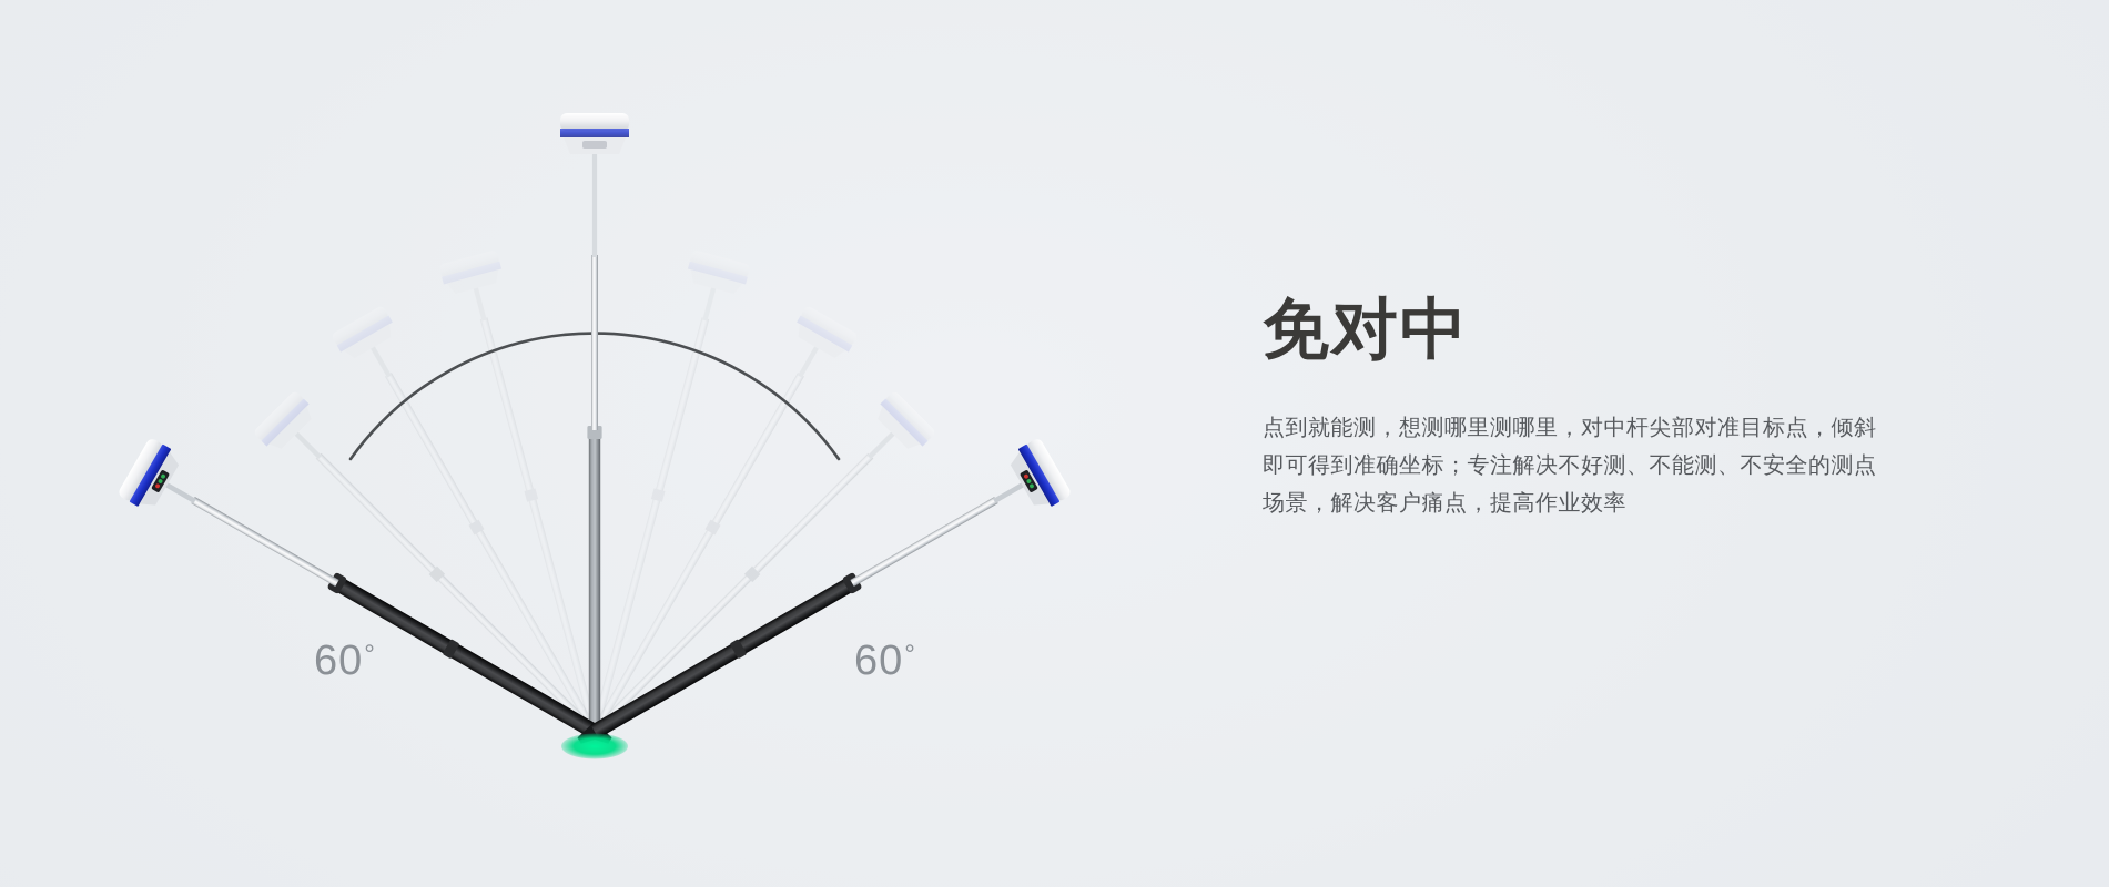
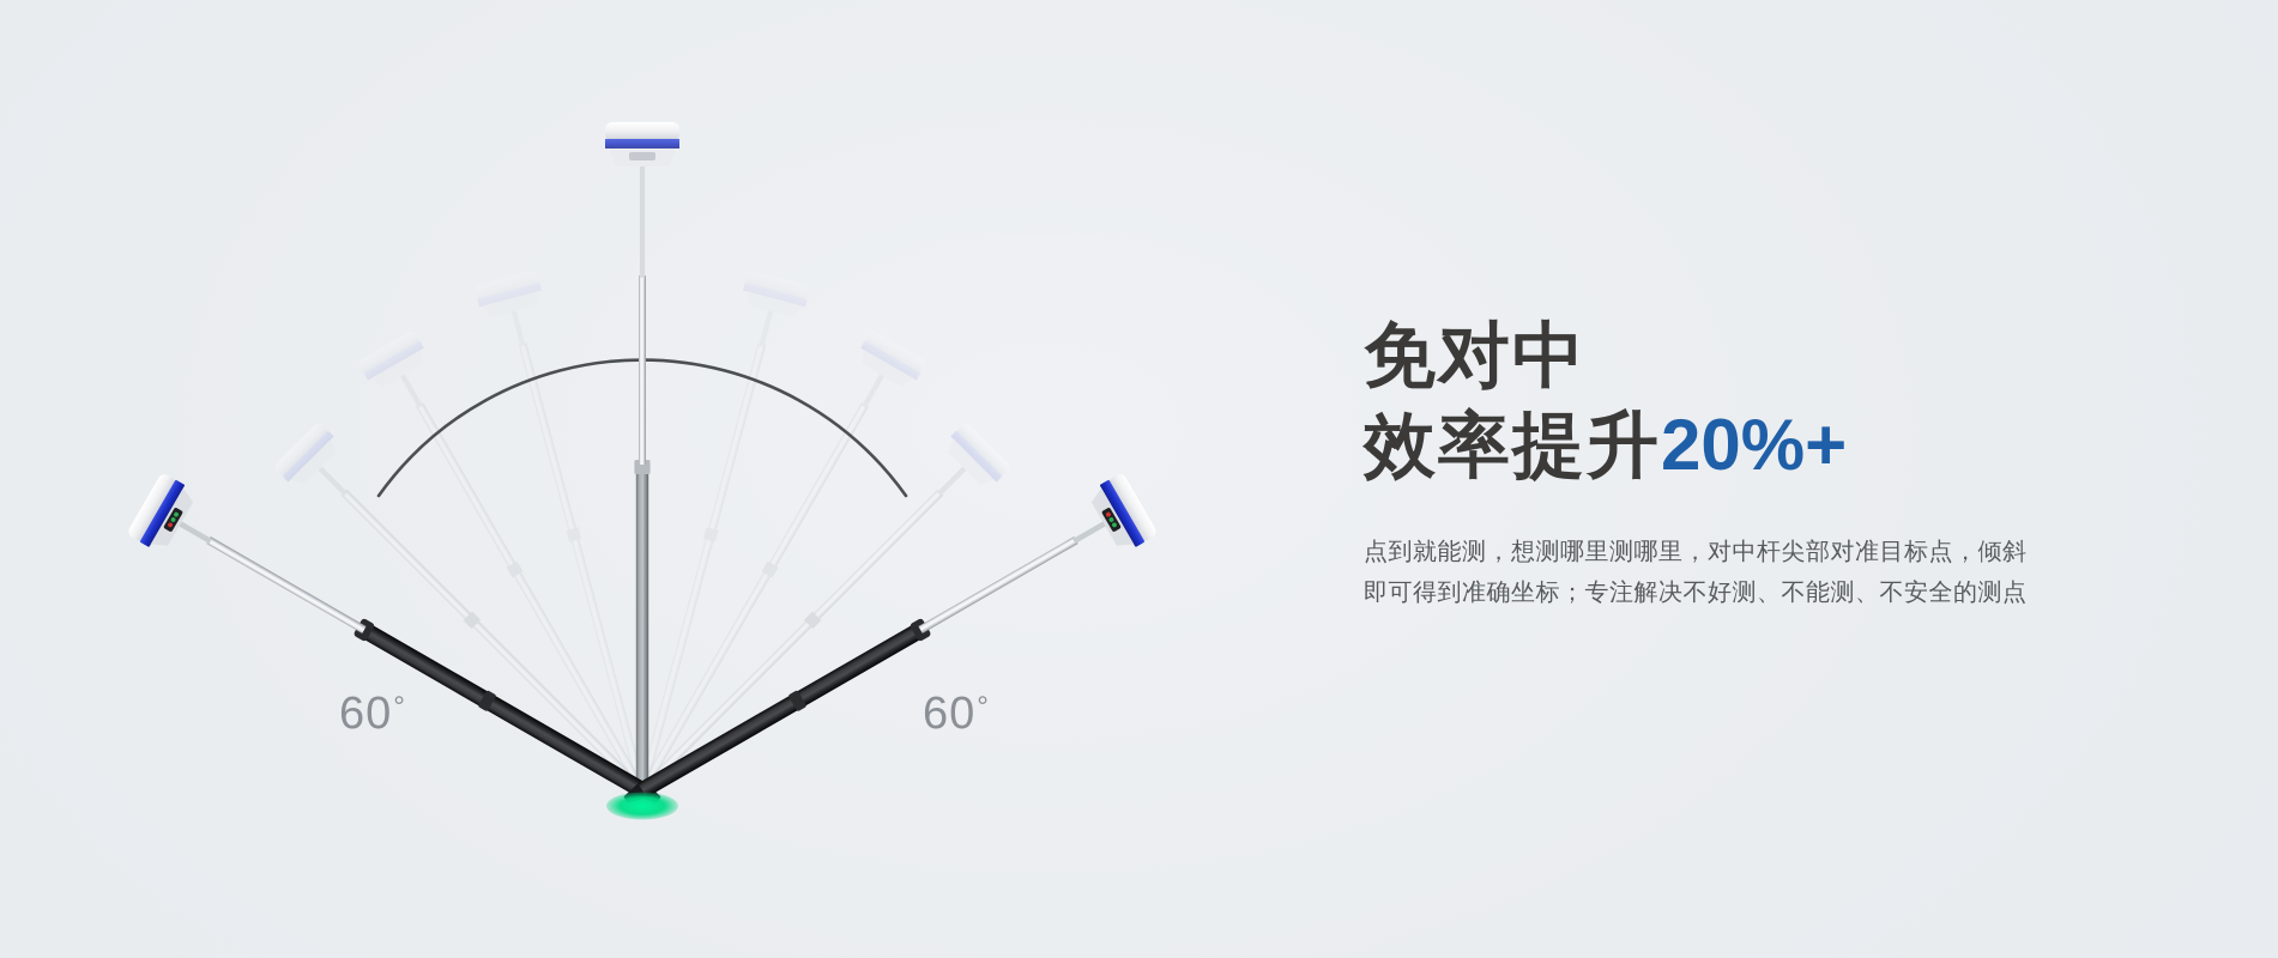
  60°
  60°
  免对中
+ 效率提升20%+
  点到就能测，想测哪里测哪里，对中杆尖部对准目标点，倾斜
  即可得到准确坐标；专注解决不好测、不能测、不安全的测点
- 场景，解决客户痛点，提高作业效率
